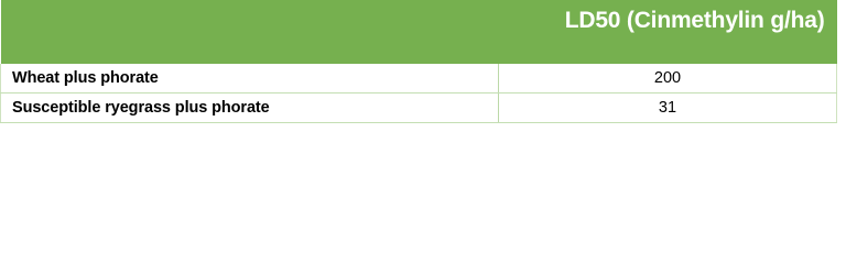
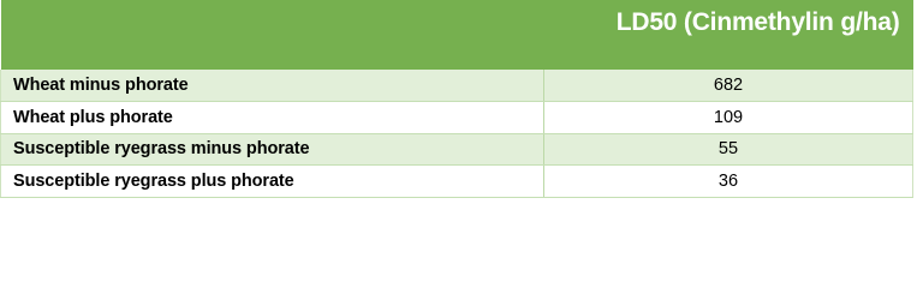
  	LD50 (Cinmethylin g/ha)
+ Wheat minus phorate	682
- Wheat plus phorate	200
+ Wheat plus phorate	109
+ Susceptible ryegrass minus phorate	55
- Susceptible ryegrass plus phorate	31
+ Susceptible ryegrass plus phorate	36
